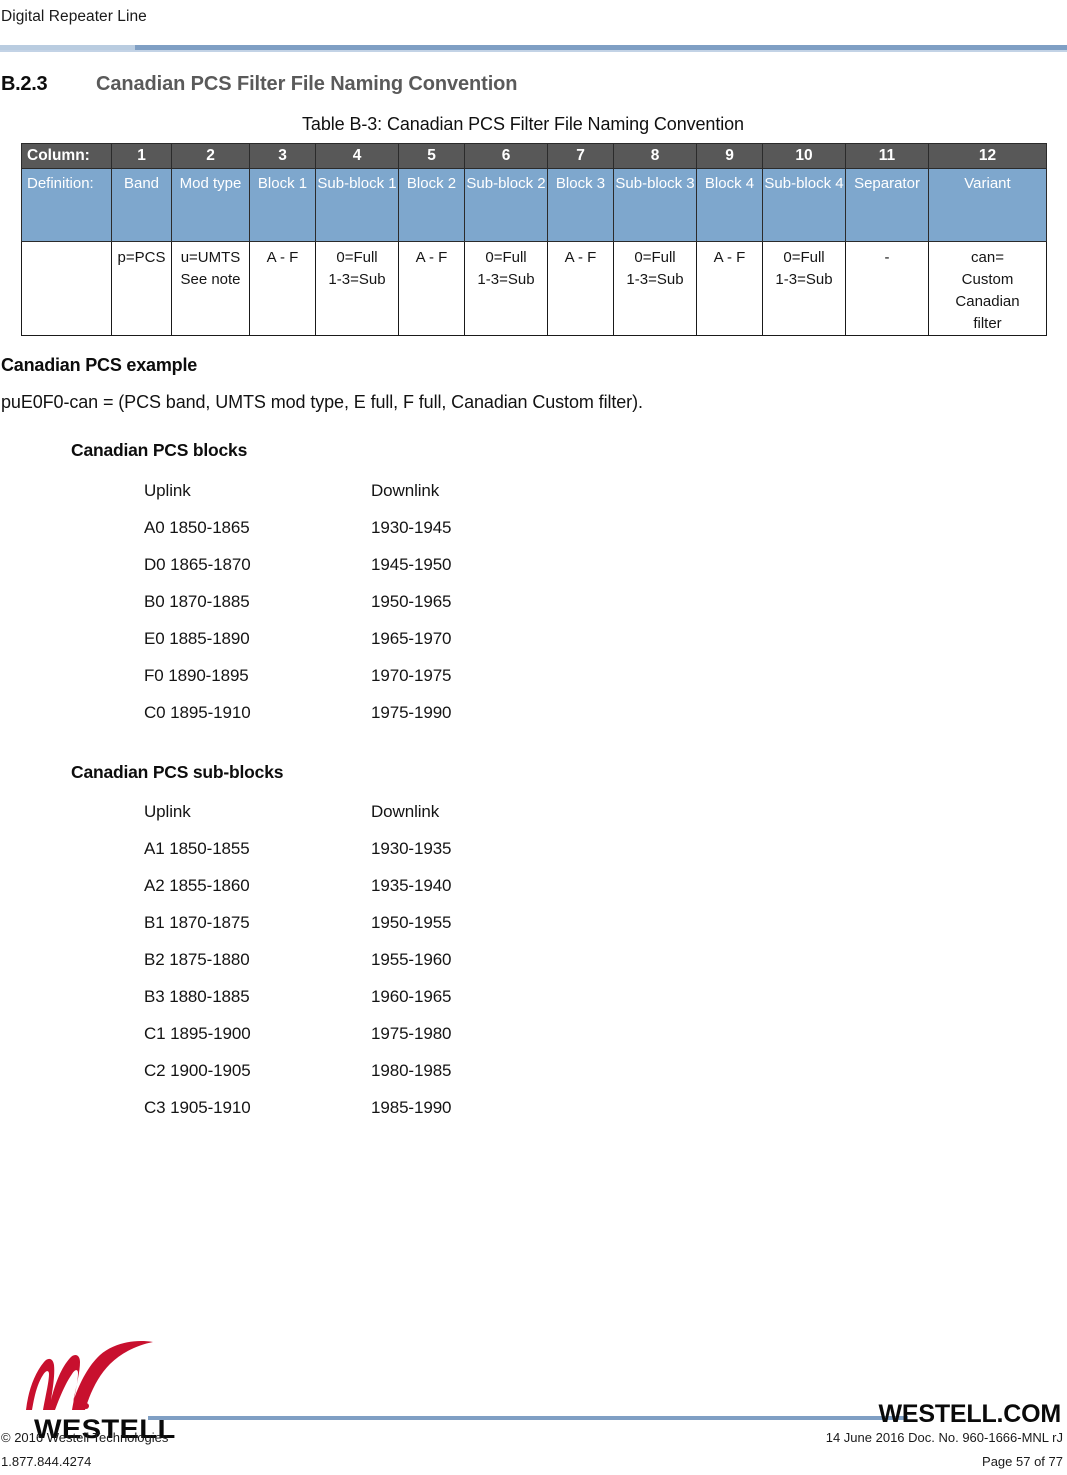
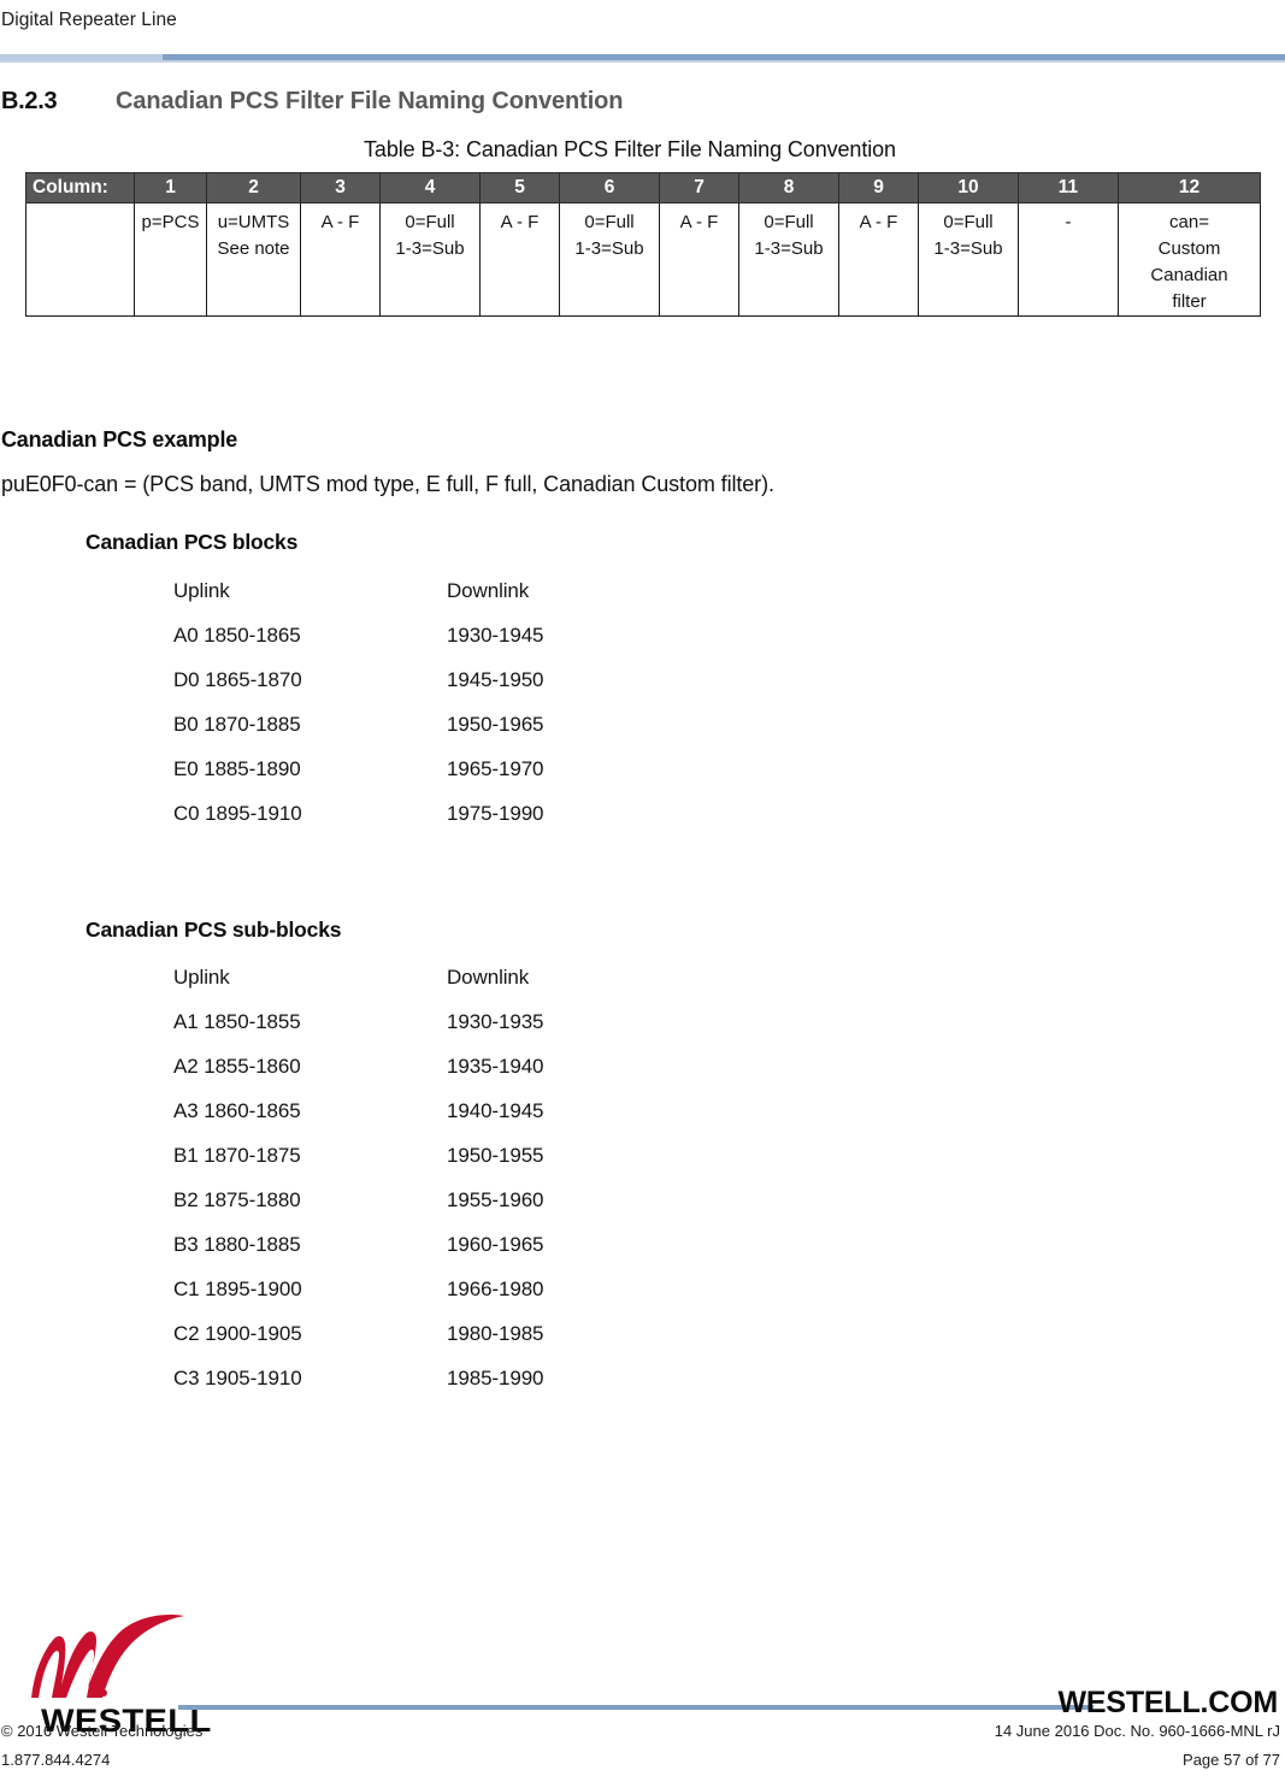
  Digital Repeater Line
  B.2.3
  Canadian PCS Filter File Naming Convention
  Table B-3: Canadian PCS Filter File Naming Convention
  Column:	1	2	3	4	5	6	7	8	9	10	11	12
- Definition:	Band	Mod type	Block 1	Sub-block 1	Block 2	Sub-block 2	Block 3	Sub-block 3	Block 4	Sub-block 4	Separator	Variant
  	p=PCS	u=UMTSSee note	A - F	0=Full1-3=Sub	A - F	0=Full1-3=Sub	A - F	0=Full1-3=Sub	A - F	0=Full1-3=Sub	-	can=CustomCanadianfilter
  Canadian PCS example
  puE0F0-can = (PCS band, UMTS mod type, E full, F full, Canadian Custom filter).
  Canadian PCS blocks
  Uplink Downlink
  A0 1850-1865 1930-1945
  D0 1865-1870 1945-1950
  B0 1870-1885 1950-1965
  E0 1885-1890 1965-1970
- F0 1890-1895 1970-1975
  C0 1895-1910 1975-1990
  Canadian PCS sub-blocks
  Uplink Downlink
  A1 1850-1855 1930-1935
  A2 1855-1860 1935-1940
+ A3 1860-1865 1940-1945
  B1 1870-1875 1950-1955
  B2 1875-1880 1955-1960
  B3 1880-1885 1960-1965
- C1 1895-1900 1975-1980
+ C1 1895-1900 1966-1980
  C2 1900-1905 1980-1985
  C3 1905-1910 1985-1990
  WESTELL
  WESTELL.COM
  © 2016 Westell Technologies
  1.877.844.4274
  14 June 2016 Doc. No. 960-1666-MNL rJ
  Page 57 of 77
